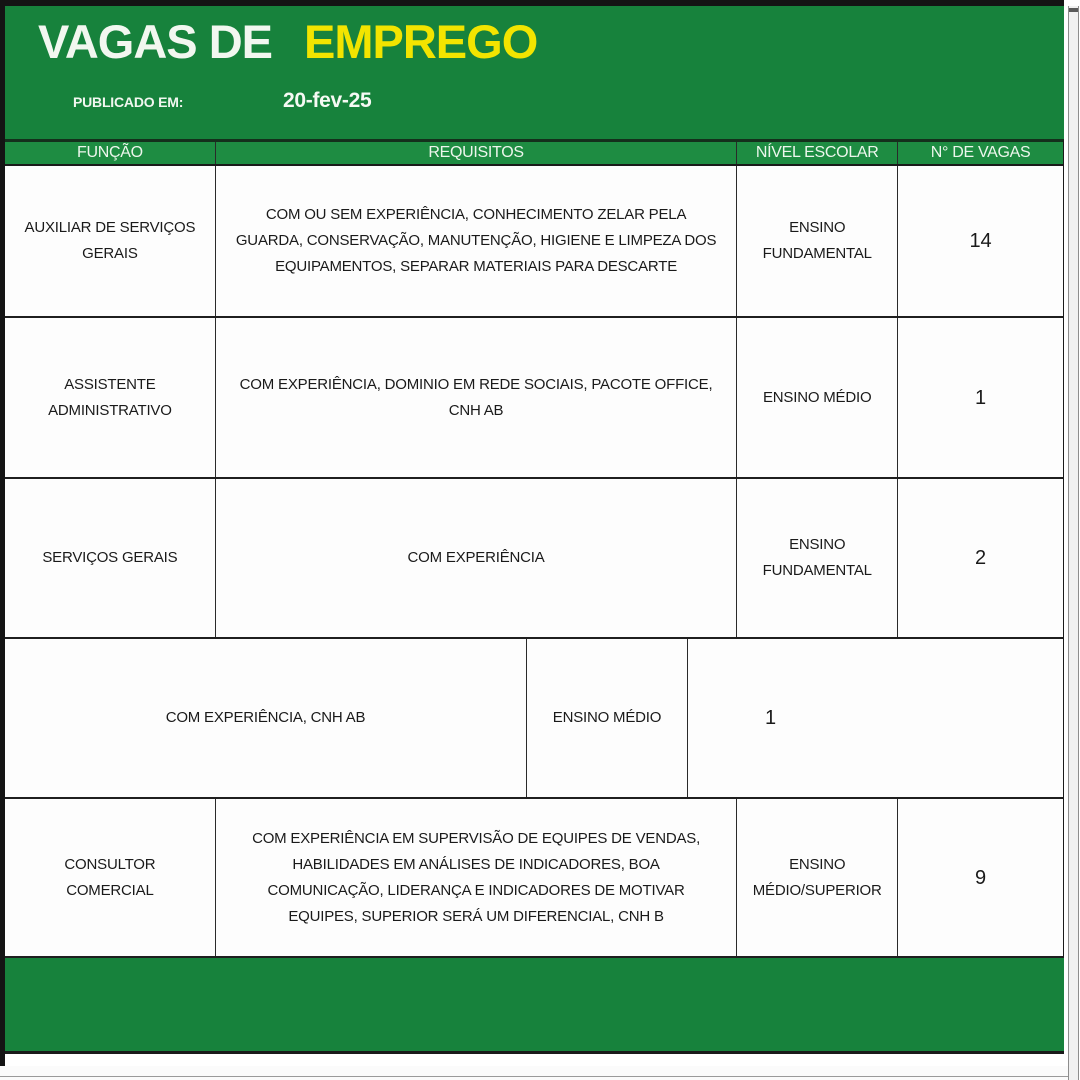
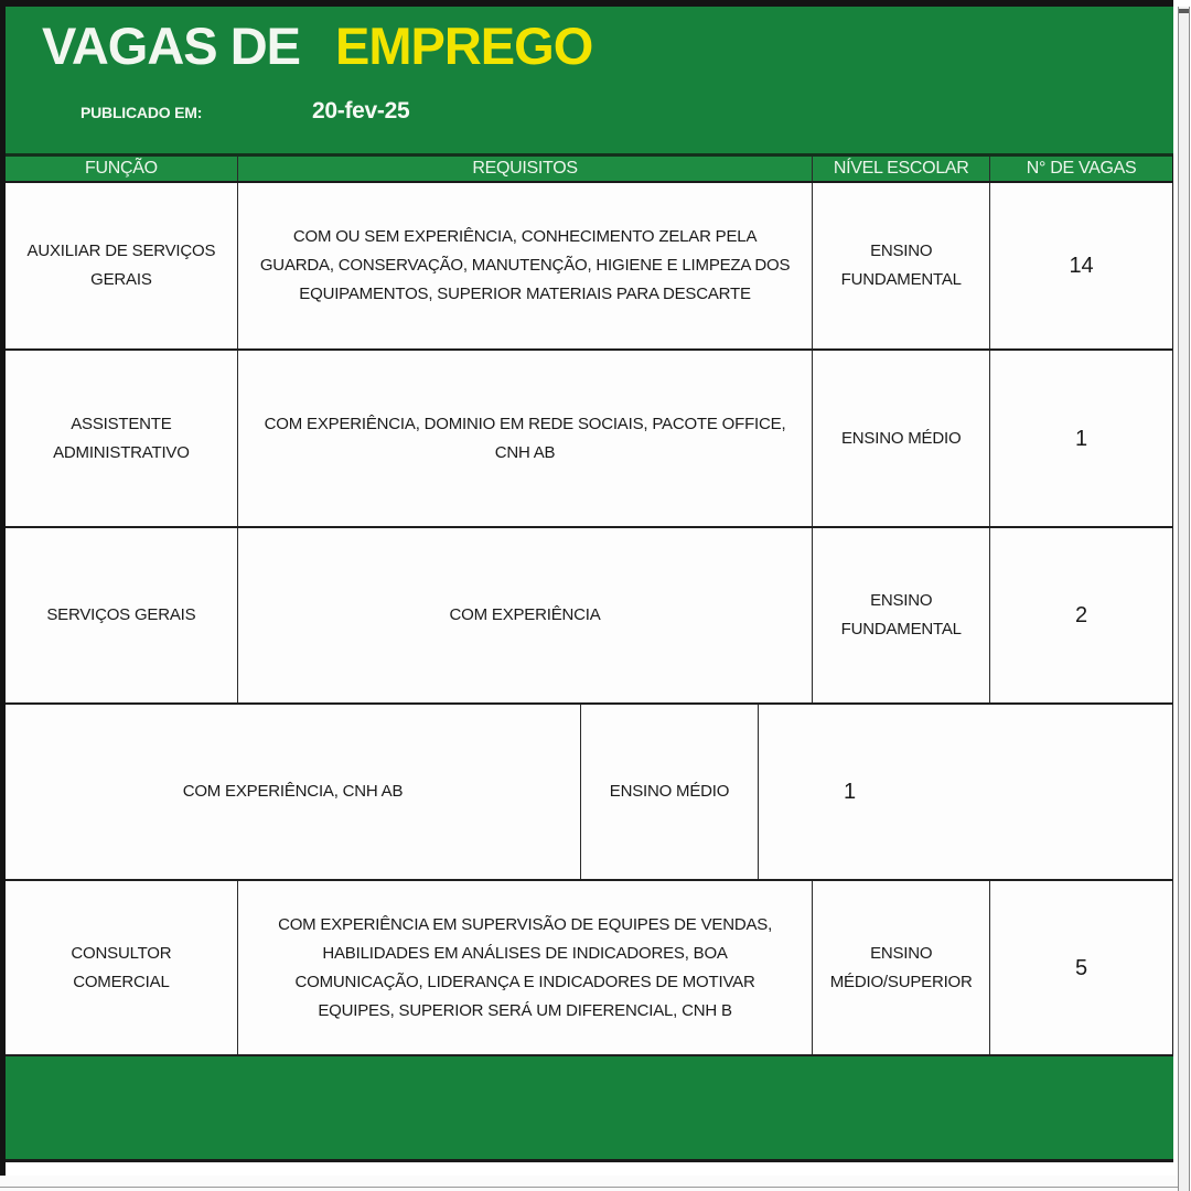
  VAGAS DE EMPREGO
  PUBLICADO EM:
  20-fev-25
  FUNÇÃO
  REQUISITOS
  NÍVEL ESCOLAR
  N° DE VAGAS
  AUXILIAR DE SERVIÇOS GERAIS
- COM OU SEM EXPERIÊNCIA, CONHECIMENTO ZELAR PELA GUARDA, CONSERVAÇÃO, MANUTENÇÃO, HIGIENE E LIMPEZA DOS EQUIPAMENTOS, SEPARAR MATERIAIS PARA DESCARTE
+ COM OU SEM EXPERIÊNCIA, CONHECIMENTO ZELAR PELA GUARDA, CONSERVAÇÃO, MANUTENÇÃO, HIGIENE E LIMPEZA DOS EQUIPAMENTOS, SUPERIOR MATERIAIS PARA DESCARTE
  ENSINO FUNDAMENTAL
  14
  ASSISTENTE ADMINISTRATIVO
  COM EXPERIÊNCIA, DOMINIO EM REDE SOCIAIS, PACOTE OFFICE, CNH AB
  ENSINO MÉDIO
  1
  SERVIÇOS GERAIS
  COM EXPERIÊNCIA
  ENSINO FUNDAMENTAL
  2
  COM EXPERIÊNCIA, CNH AB
  ENSINO MÉDIO
  1
  CONSULTOR COMERCIAL
  COM EXPERIÊNCIA EM SUPERVISÃO DE EQUIPES DE VENDAS, HABILIDADES EM ANÁLISES DE INDICADORES, BOA COMUNICAÇÃO, LIDERANÇA E INDICADORES DE MOTIVAR EQUIPES, SUPERIOR SERÁ UM DIFERENCIAL, CNH B
  ENSINO MÉDIO/SUPERIOR
- 9
+ 5
